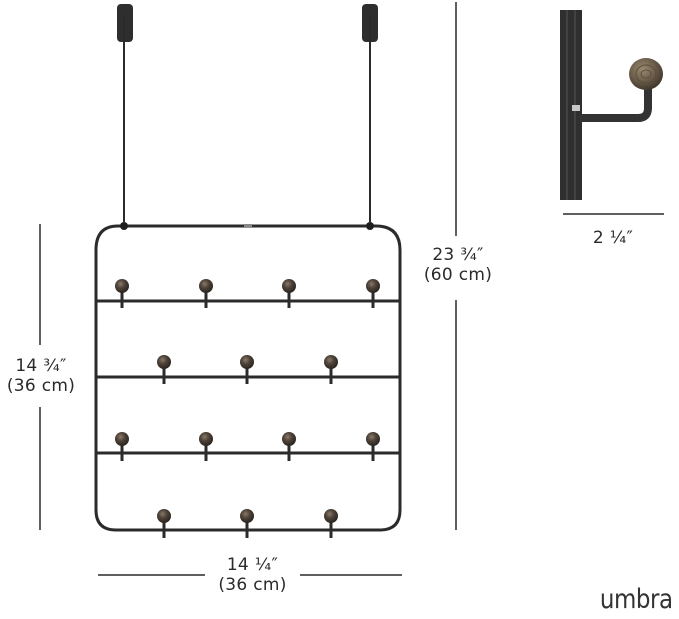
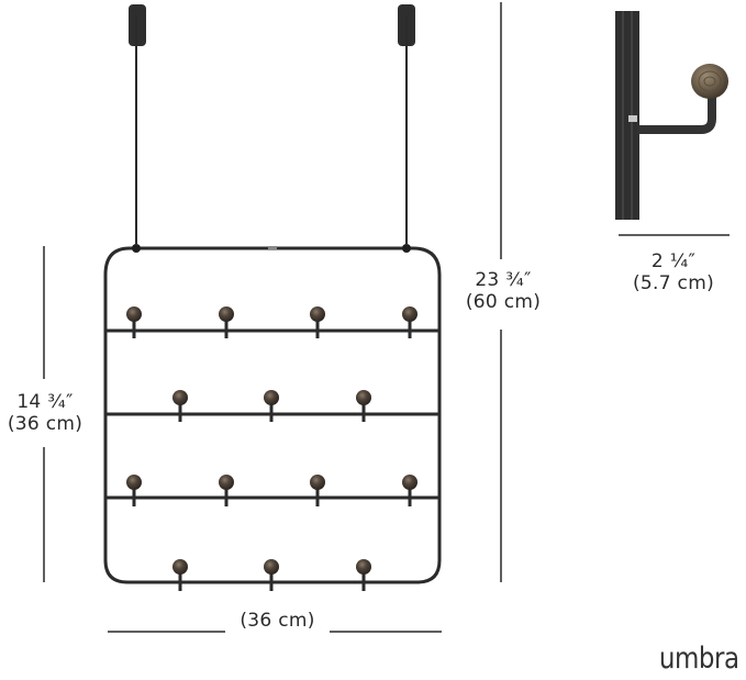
  14 ¾″
  (36 cm)
  23 ¾″
  (60 cm)
- 14 ¼″
  (36 cm)
  2 ¼″
+ (5.7 cm)
  umbra
